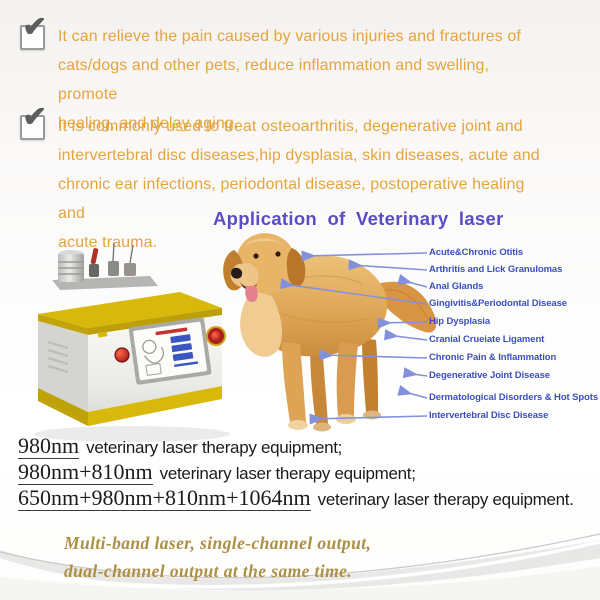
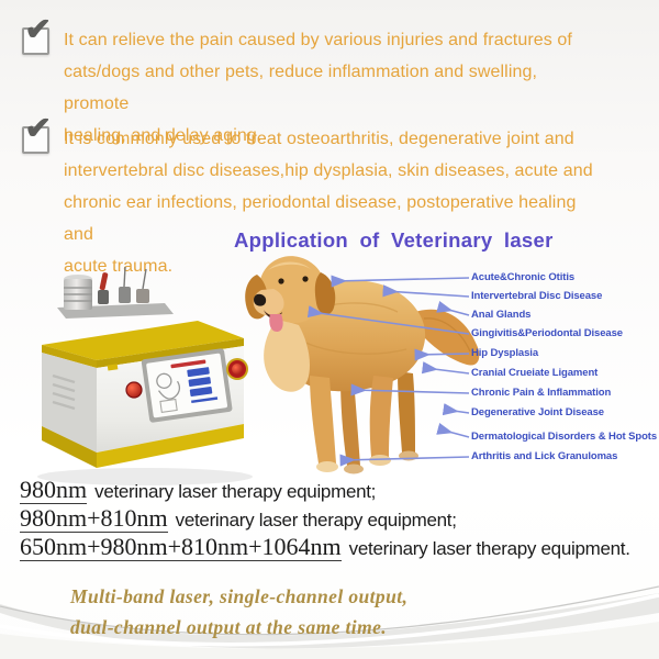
  ✔
  It can relieve the pain caused by various injuries and fractures of
  cats/dogs and other pets, reduce inflammation and swelling, promote
  healing, and delay aging.
  ✔
  It is commonly used to treat osteoarthritis, degenerative joint and
  intervertebral disc diseases,hip dysplasia, skin diseases, acute and
  chronic ear infections, periodontal disease, postoperative healing and
  acute trauma.
  Application of Veterinary laser
  Acute&Chronic Otitis
- Arthritis and Lick Granulomas
+ Intervertebral Disc Disease
  Anal Glands
  Gingivitis&Periodontal Disease
  Hip Dysplasia
  Cranial Crueiate Ligament
  Chronic Pain & Inflammation
  Degenerative Joint Disease
  Dermatological Disorders & Hot Spots
- Intervertebral Disc Disease
+ Arthritis and Lick Granulomas
  980nm veterinary laser therapy equipment;
  980nm+810nm veterinary laser therapy equipment;
  650nm+980nm+810nm+1064nm veterinary laser therapy equipment.
  Multi-band laser, single-channel output,
  dual-channel output at the same time.
